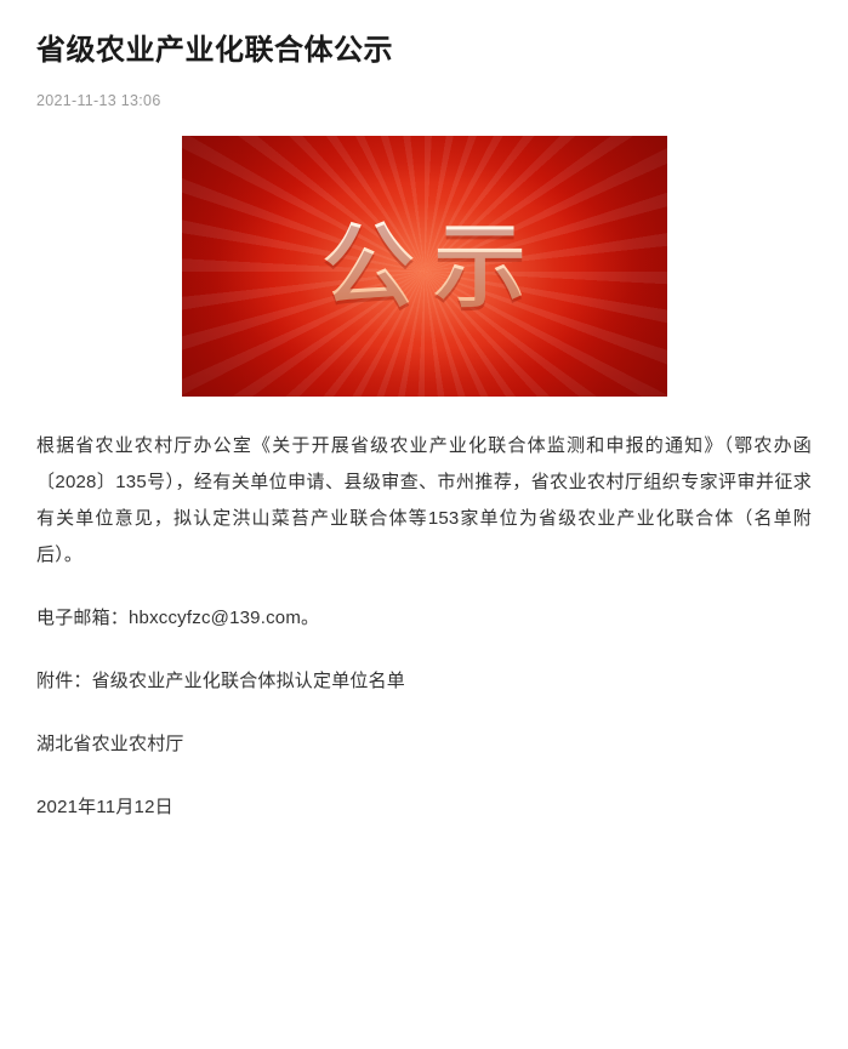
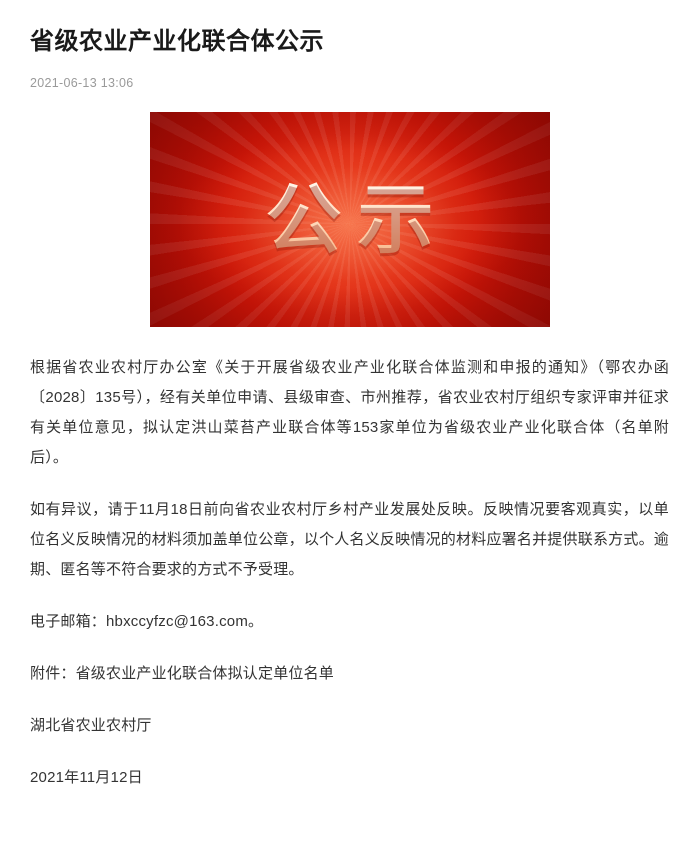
  省级农业产业化联合体公示
- 2021-11-13 13:06
+ 2021-06-13 13:06
  公示
  根据省农业农村厅办公室《关于开展省级农业产业化联合体监测和申报的通知》（鄂农办函〔2028〕135号），经有关单位申请、县级审查、市州推荐，省农业农村厅组织专家评审并征求有关单位意见，拟认定洪山菜苔产业联合体等153家单位为省级农业产业化联合体（名单附后）。
+ 如有异议，请于11月18日前向省农业农村厅乡村产业发展处反映。反映情况要客观真实，以单位名义反映情况的材料须加盖单位公章，以个人名义反映情况的材料应署名并提供联系方式。逾期、匿名等不符合要求的方式不予受理。
- 电子邮箱：hbxccyfzc@139.com。
+ 电子邮箱：hbxccyfzc@163.com。
  附件：省级农业产业化联合体拟认定单位名单
  湖北省农业农村厅
  2021年11月12日
